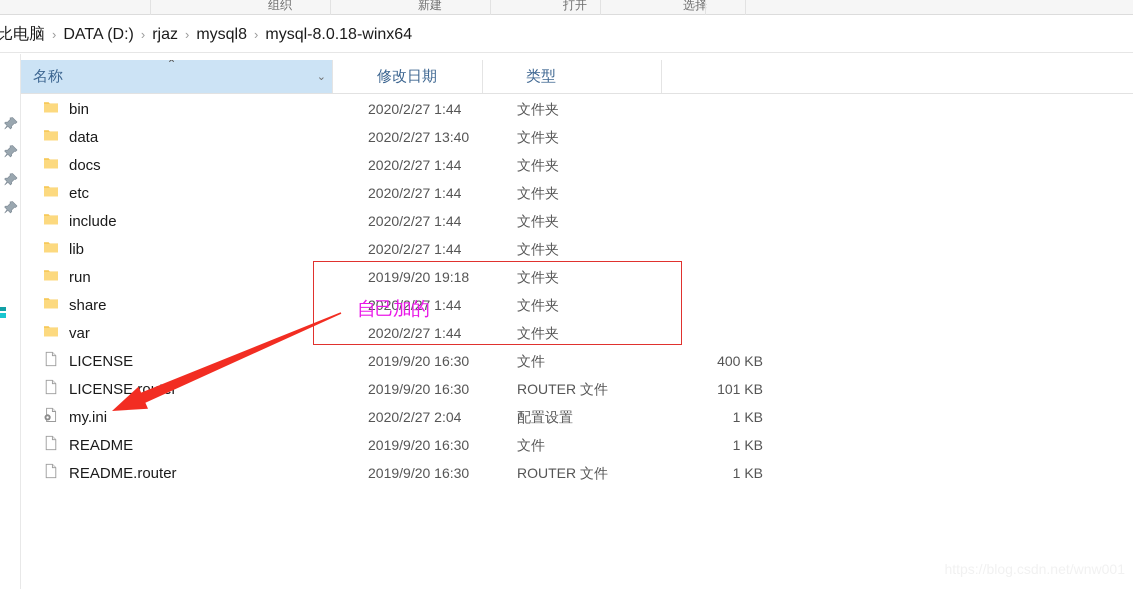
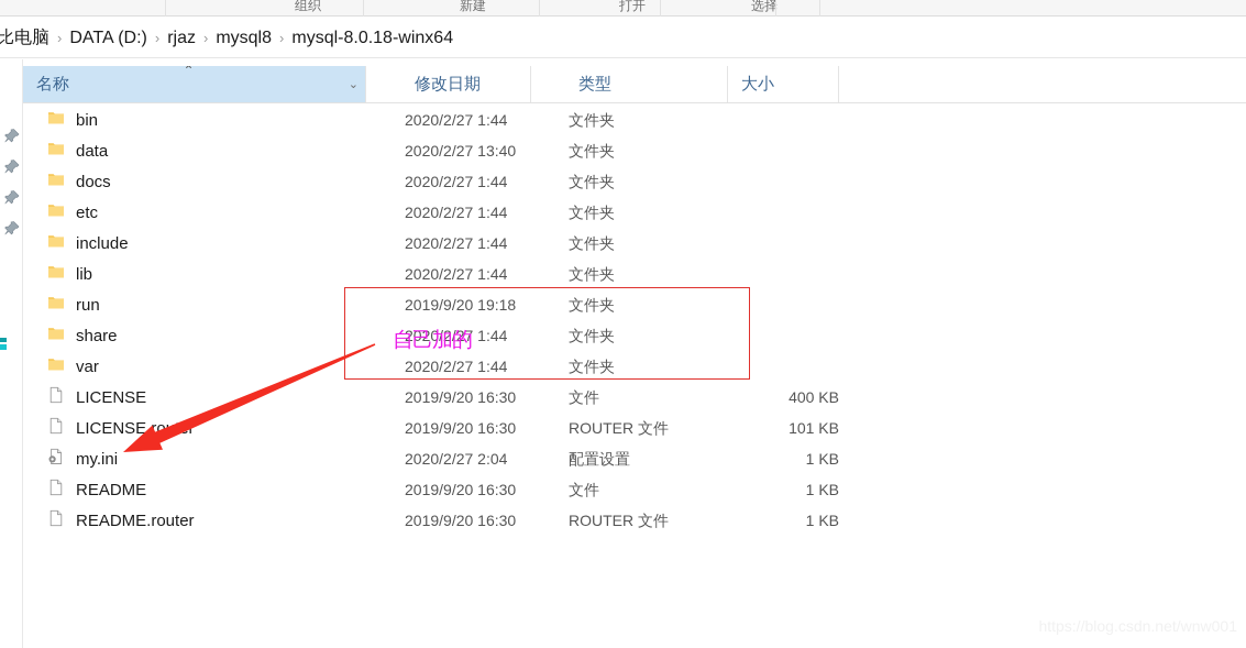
  组织
  新建
  打开
  选择
  比电脑
  ›
  DATA (D:)
  ›
  rjaz
  ›
  mysql8
  ›
  mysql-8.0.18-winx64
  名称
  ⌃
  ⌄
  修改日期
  类型
+ 大小
  bin
  2020/2/27 1:44
  文件夹
  data
  2020/2/27 13:40
  文件夹
  docs
  2020/2/27 1:44
  文件夹
  etc
  2020/2/27 1:44
  文件夹
  include
  2020/2/27 1:44
  文件夹
  lib
  2020/2/27 1:44
  文件夹
  run
  2019/9/20 19:18
  文件夹
  share
  2020/2/27 1:44
  文件夹
  var
  2020/2/27 1:44
  文件夹
  LICENSE
  2019/9/20 16:30
  文件
  400 KB
  LICENSE.ro
  2019/9/20 16:30
  ROUTER 文件
  101 KB
  my.ini
  2020/2/27 2:04
  配置设置
  1 KB
  README
  2019/9/20 16:30
  文件
  1 KB
  README.router
  2019/9/20 16:30
  ROUTER 文件
  1 KB
  自己加的
